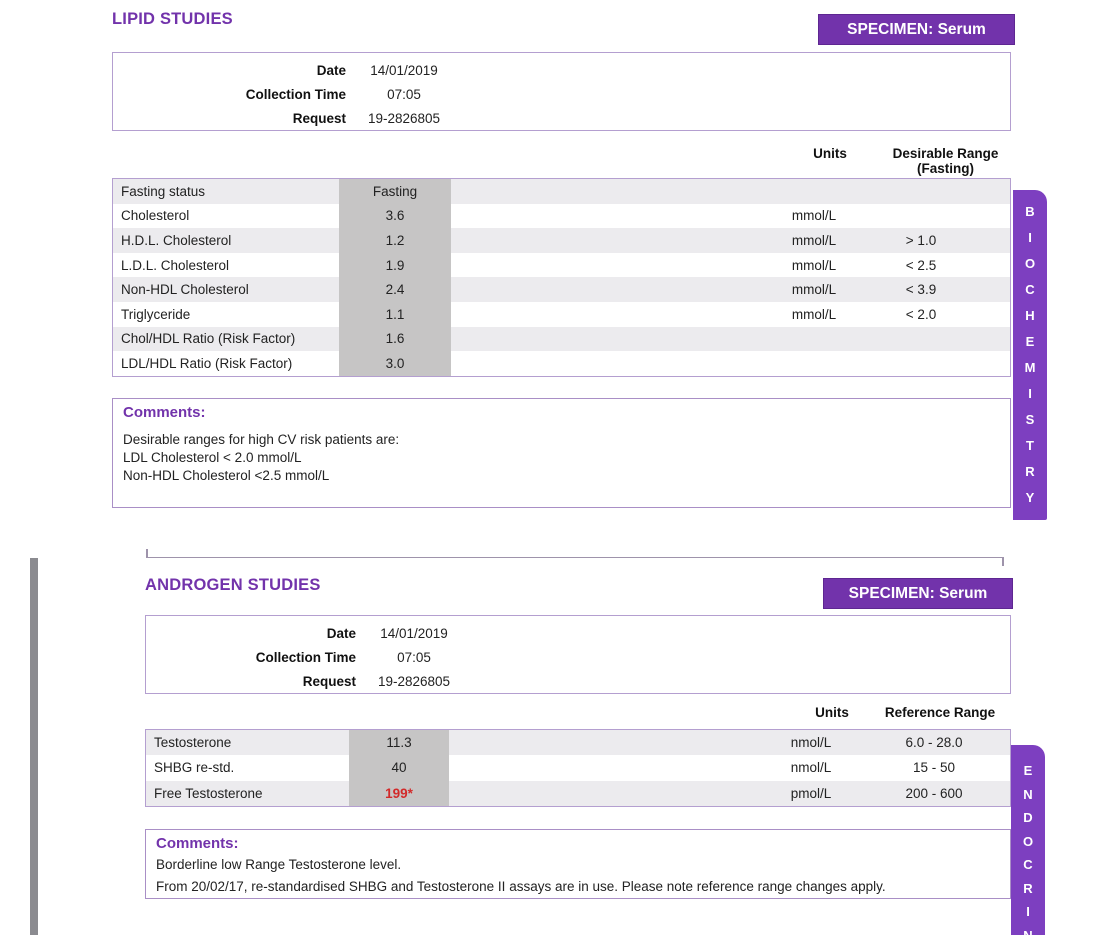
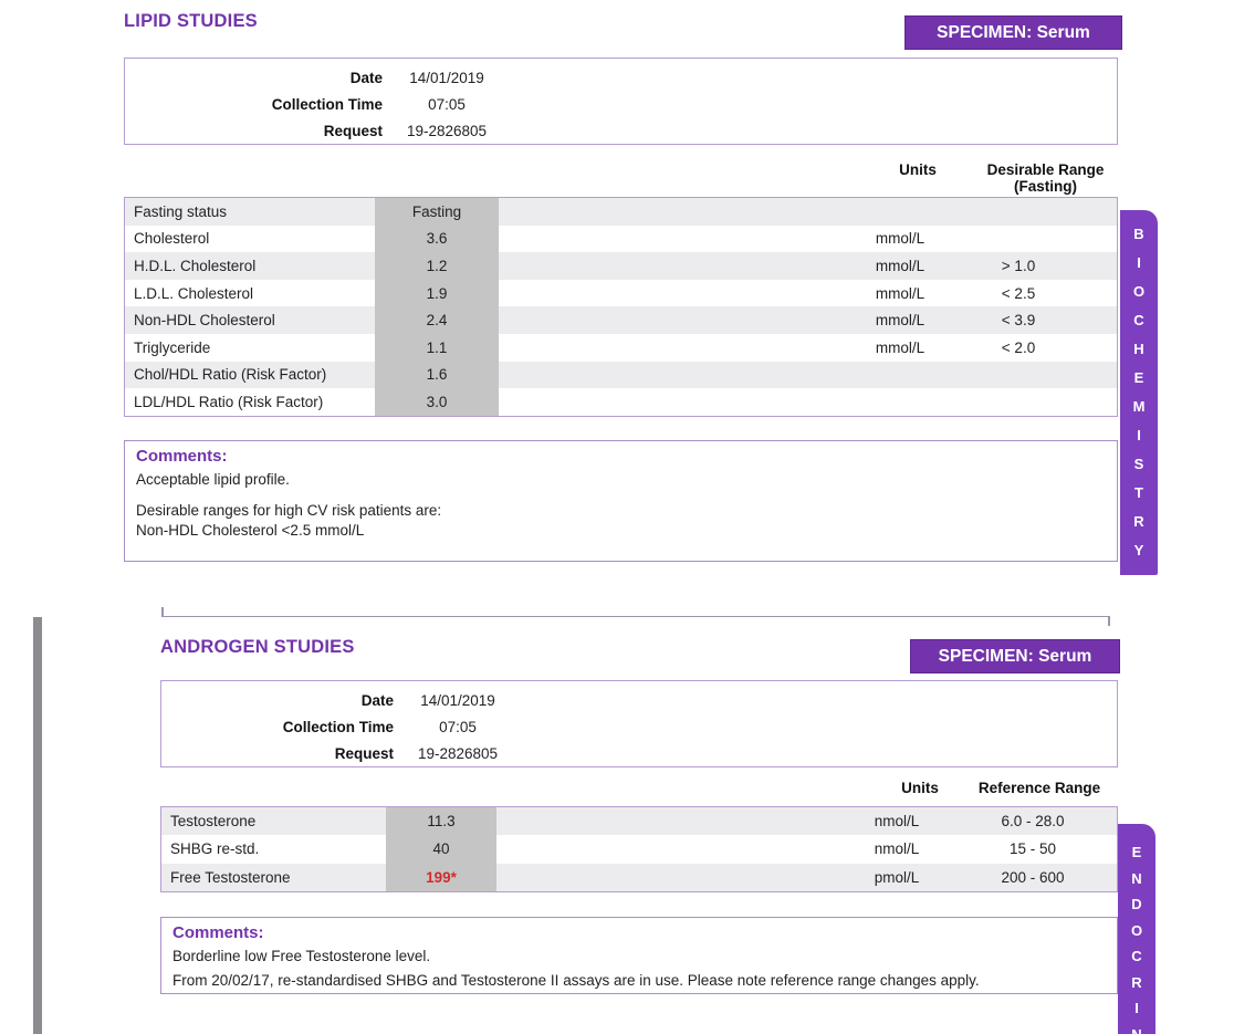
  LIPID STUDIES
  SPECIMEN: Serum
  Date
  14/01/2019
  Collection Time
  07:05
  Request
  19-2826805
  Units
  Desirable Range
  (Fasting)
  Fasting status
  Fasting
  Cholesterol
  3.6
  mmol/L
  H.D.L. Cholesterol
  1.2
  mmol/L
  > 1.0
  L.D.L. Cholesterol
  1.9
  mmol/L
  < 2.5
  Non-HDL Cholesterol
  2.4
  mmol/L
  < 3.9
  Triglyceride
  1.1
  mmol/L
  < 2.0
  Chol/HDL Ratio (Risk Factor)
  1.6
  LDL/HDL Ratio (Risk Factor)
  3.0
  Comments:
+ Acceptable lipid profile.
  Desirable ranges for high CV risk patients are:
- LDL Cholesterol < 2.0 mmol/L
  Non-HDL Cholesterol <2.5 mmol/L
  B
  I
  O
  C
  H
  E
  M
  I
  S
  T
  R
  Y
  ANDROGEN STUDIES
  SPECIMEN: Serum
  Date
  14/01/2019
  Collection Time
  07:05
  Request
  19-2826805
  Units
  Reference Range
  Testosterone
  11.3
  nmol/L
  6.0 - 28.0
  SHBG re-std.
  40
  nmol/L
  15 - 50
  Free Testosterone
  199*
  pmol/L
  200 - 600
  Comments:
- Borderline low Range Testosterone level.
+ Borderline low Free Testosterone level.
  From 20/02/17, re-standardised SHBG and Testosterone II assays are in use. Please note reference range changes apply.
  E
  N
  D
  O
  C
  R
  I
